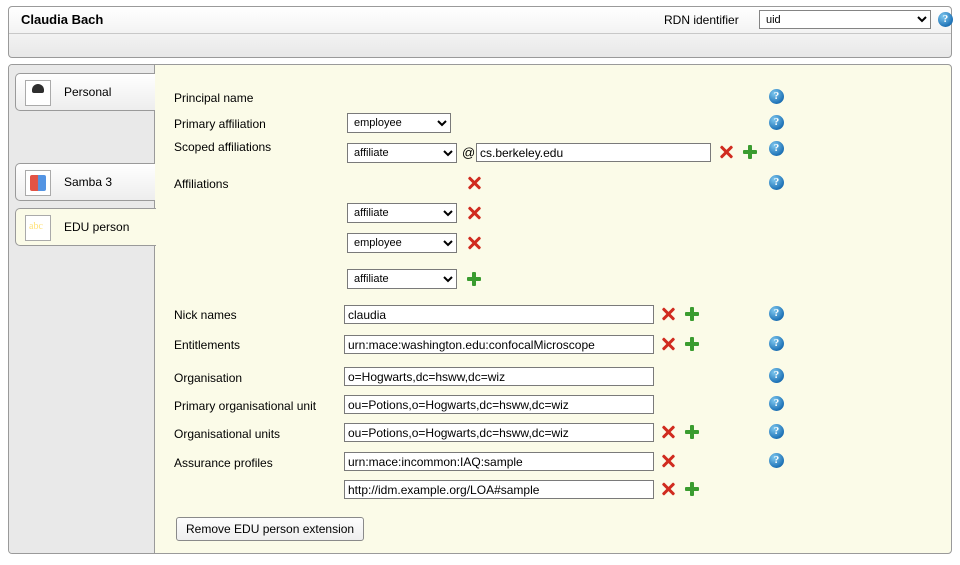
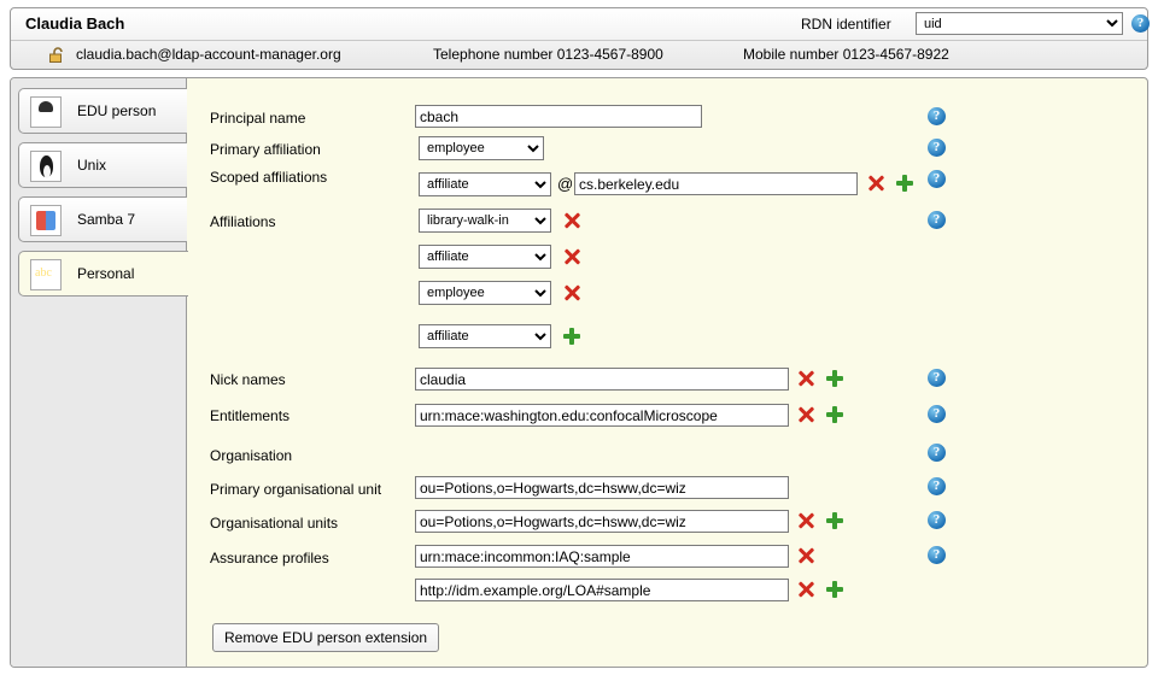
  Claudia Bach
  RDN identifier
  uid
  ?
+ claudia.bach@ldap-account-manager.org
+ Telephone number 0123-4567-8900
+ Mobile number 0123-4567-8922
- Personal
+ EDU person
+ Unix
- Samba 3
+ Samba 7
- EDU person
+ Personal
  Principal name
+ cbach
  ?
  Primary affiliation
  employee
  ?
  Scoped affiliations
  affiliate
  @
  cs.berkeley.edu
  ?
  Affiliations
+ library-walk-in
  ?
  affiliate
  employee
  affiliate
  Nick names
  claudia
  ?
  Entitlements
  urn:mace:washington.edu:confocalMicroscope
  ?
  Organisation
- o=Hogwarts,dc=hsww,dc=wiz
  ?
  Primary organisational unit
  ou=Potions,o=Hogwarts,dc=hsww,dc=wiz
  ?
  Organisational units
  ou=Potions,o=Hogwarts,dc=hsww,dc=wiz
  ?
  Assurance profiles
  urn:mace:incommon:IAQ:sample
  ?
  http://idm.example.org/LOA#sample
  Remove EDU person extension
